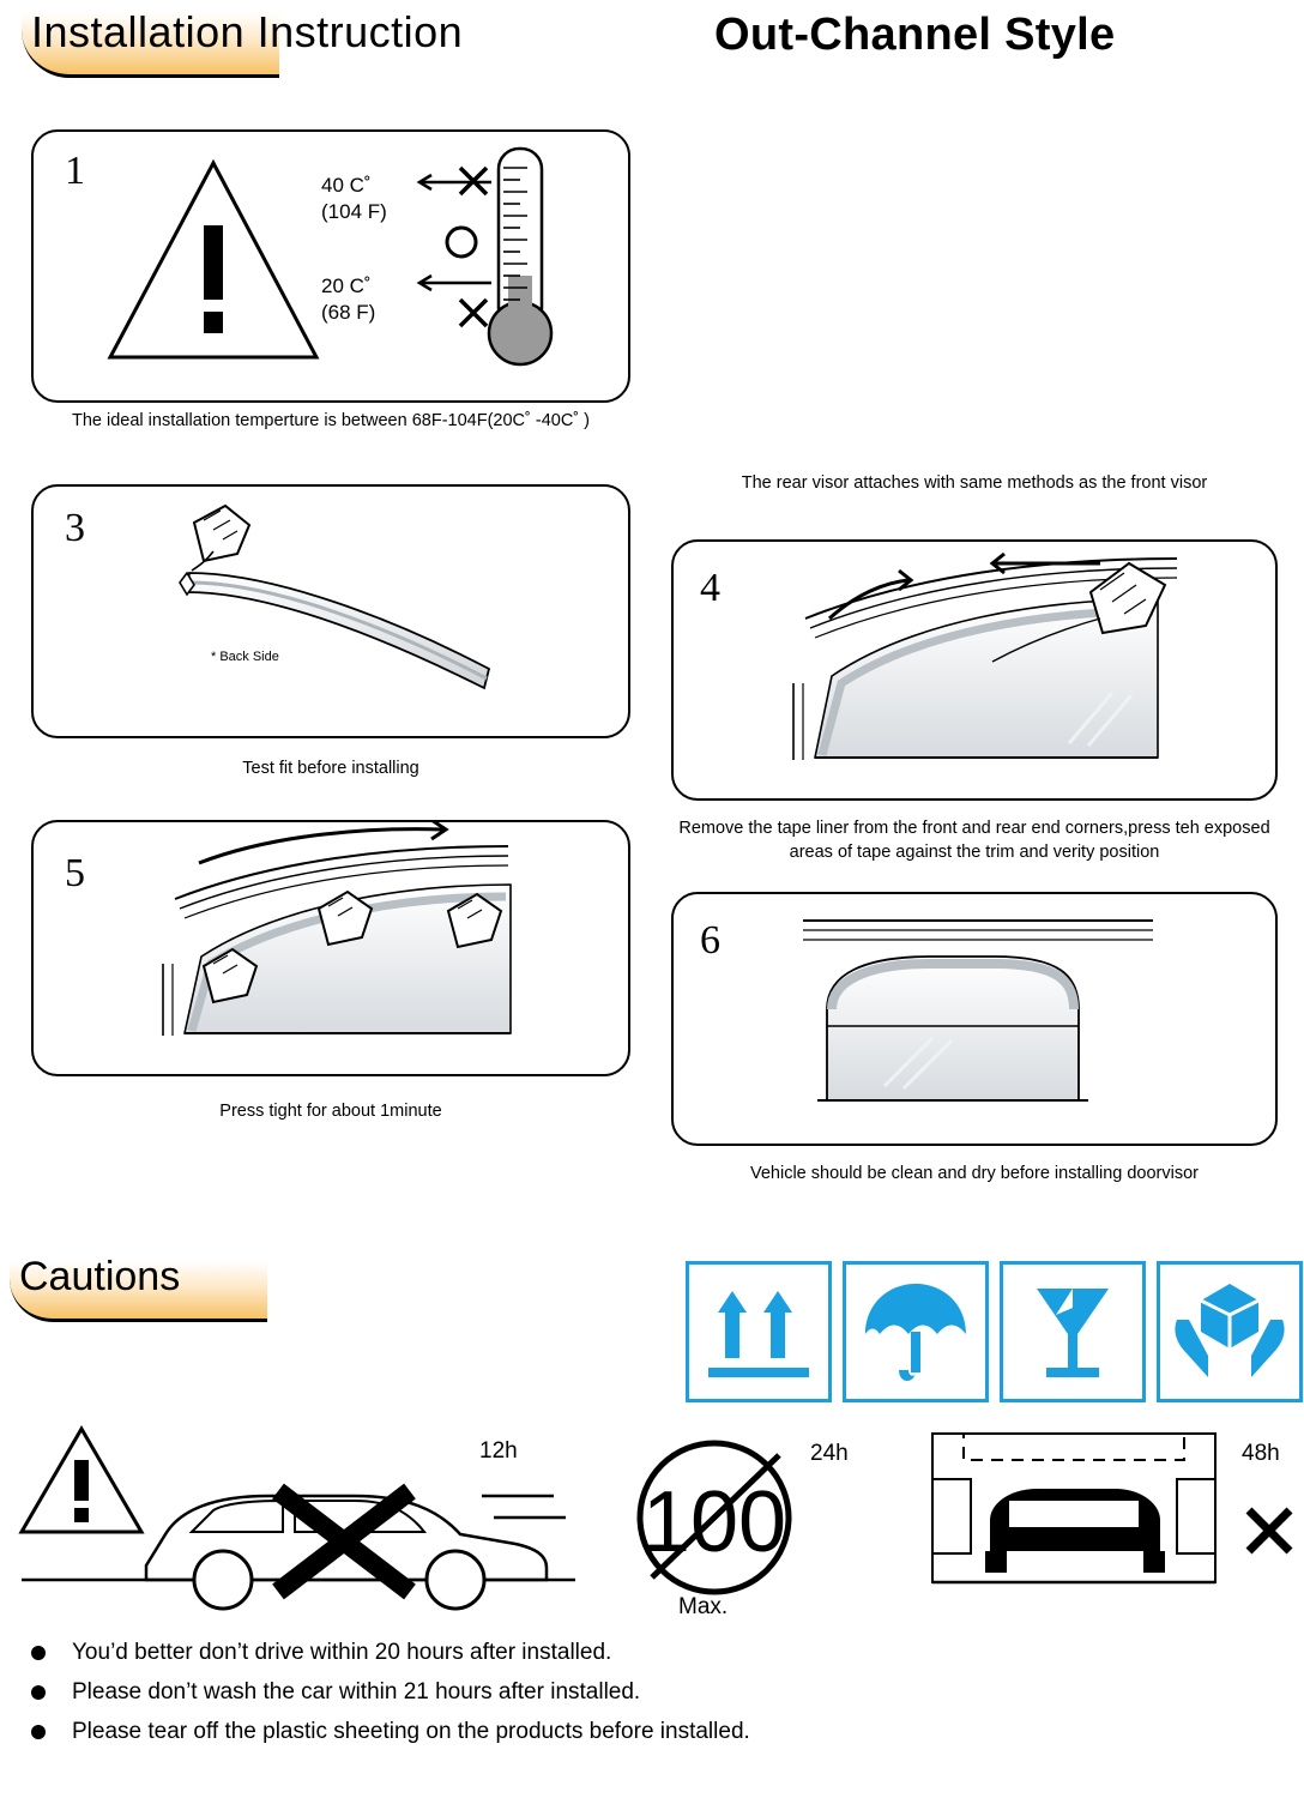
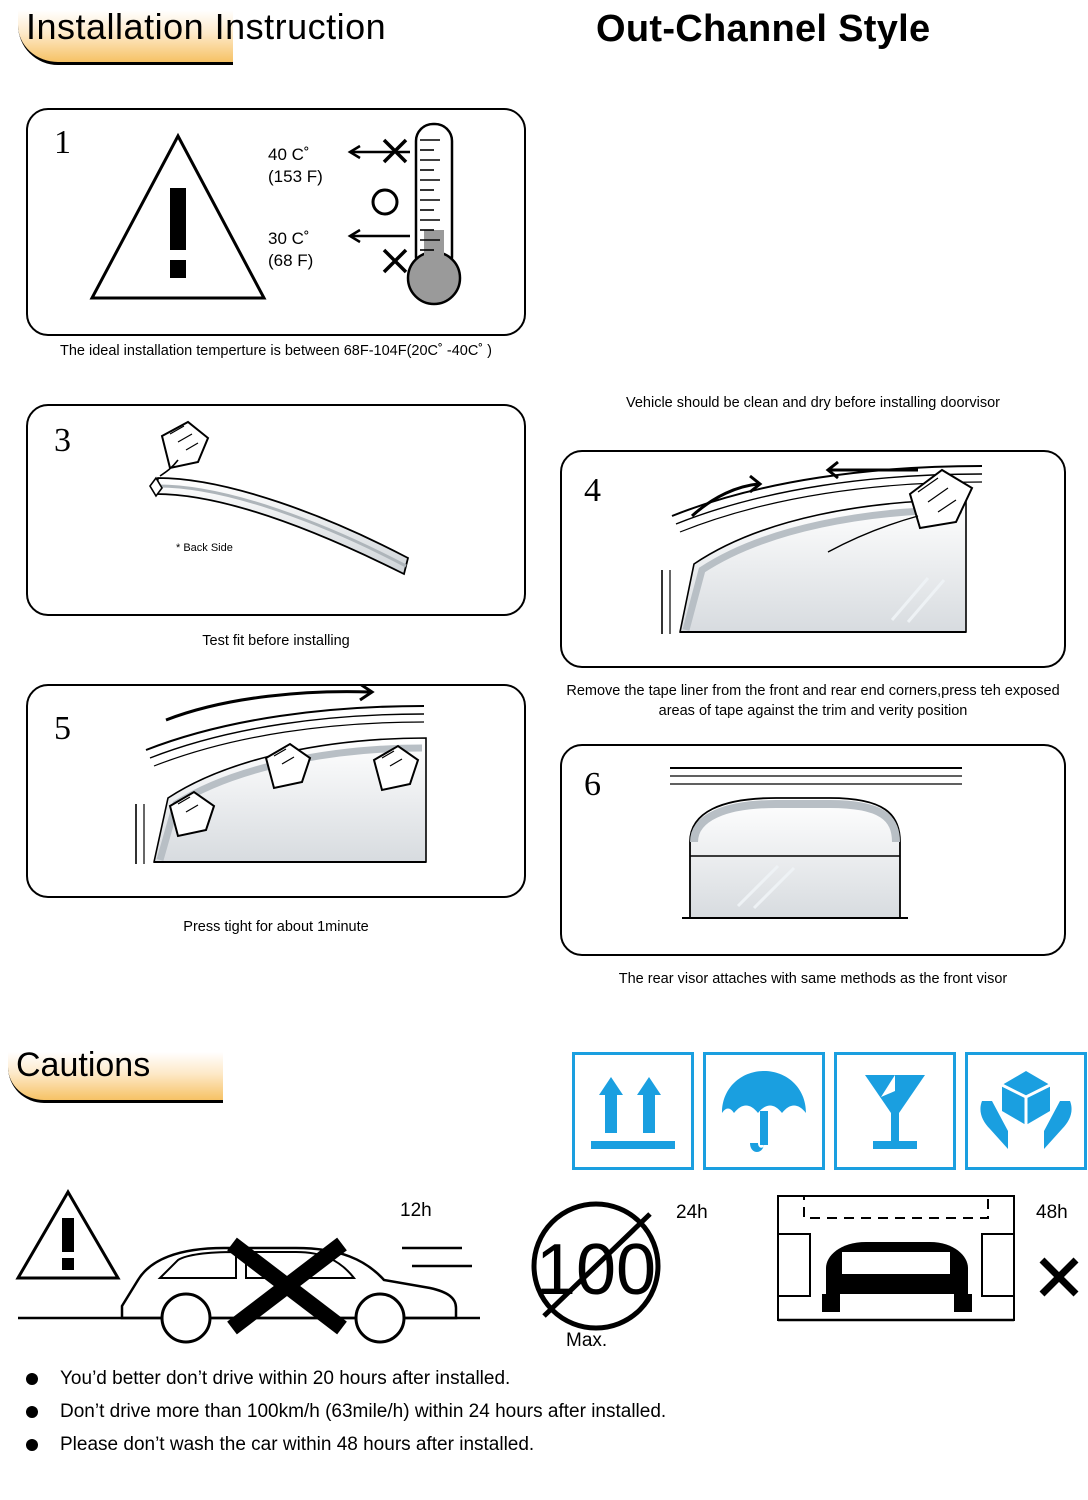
  Installation Instruction
  Out-Channel Style
  1
  40 C˚
- (104 F)
+ (153 F)
- 20 C˚
+ 30 C˚
  (68 F)
  The ideal installation temperture is between 68F-104F(20C˚ -40C˚ )
- The rear visor attaches with same methods as the front visor
+ Vehicle should be clean and dry before installing doorvisor
  3
  * Back Side
  Test fit before installing
  4
  Remove the tape liner from the front and rear end corners,press teh exposed areas of tape against the trim and verity position
  5
  Press tight for about 1minute
  6
- Vehicle should be clean and dry before installing doorvisor
+ The rear visor attaches with same methods as the front visor
  Cautions
  12h
  100
  24h
  Max.
  48h
  You’d better don’t drive within 20 hours after installed.
+ Don’t drive more than 100km/h (63mile/h) within 24 hours after installed.
- Please don’t wash the car within 21 hours after installed.
+ Please don’t wash the car within 48 hours after installed.
- Please tear off the plastic sheeting on the products before installed.
